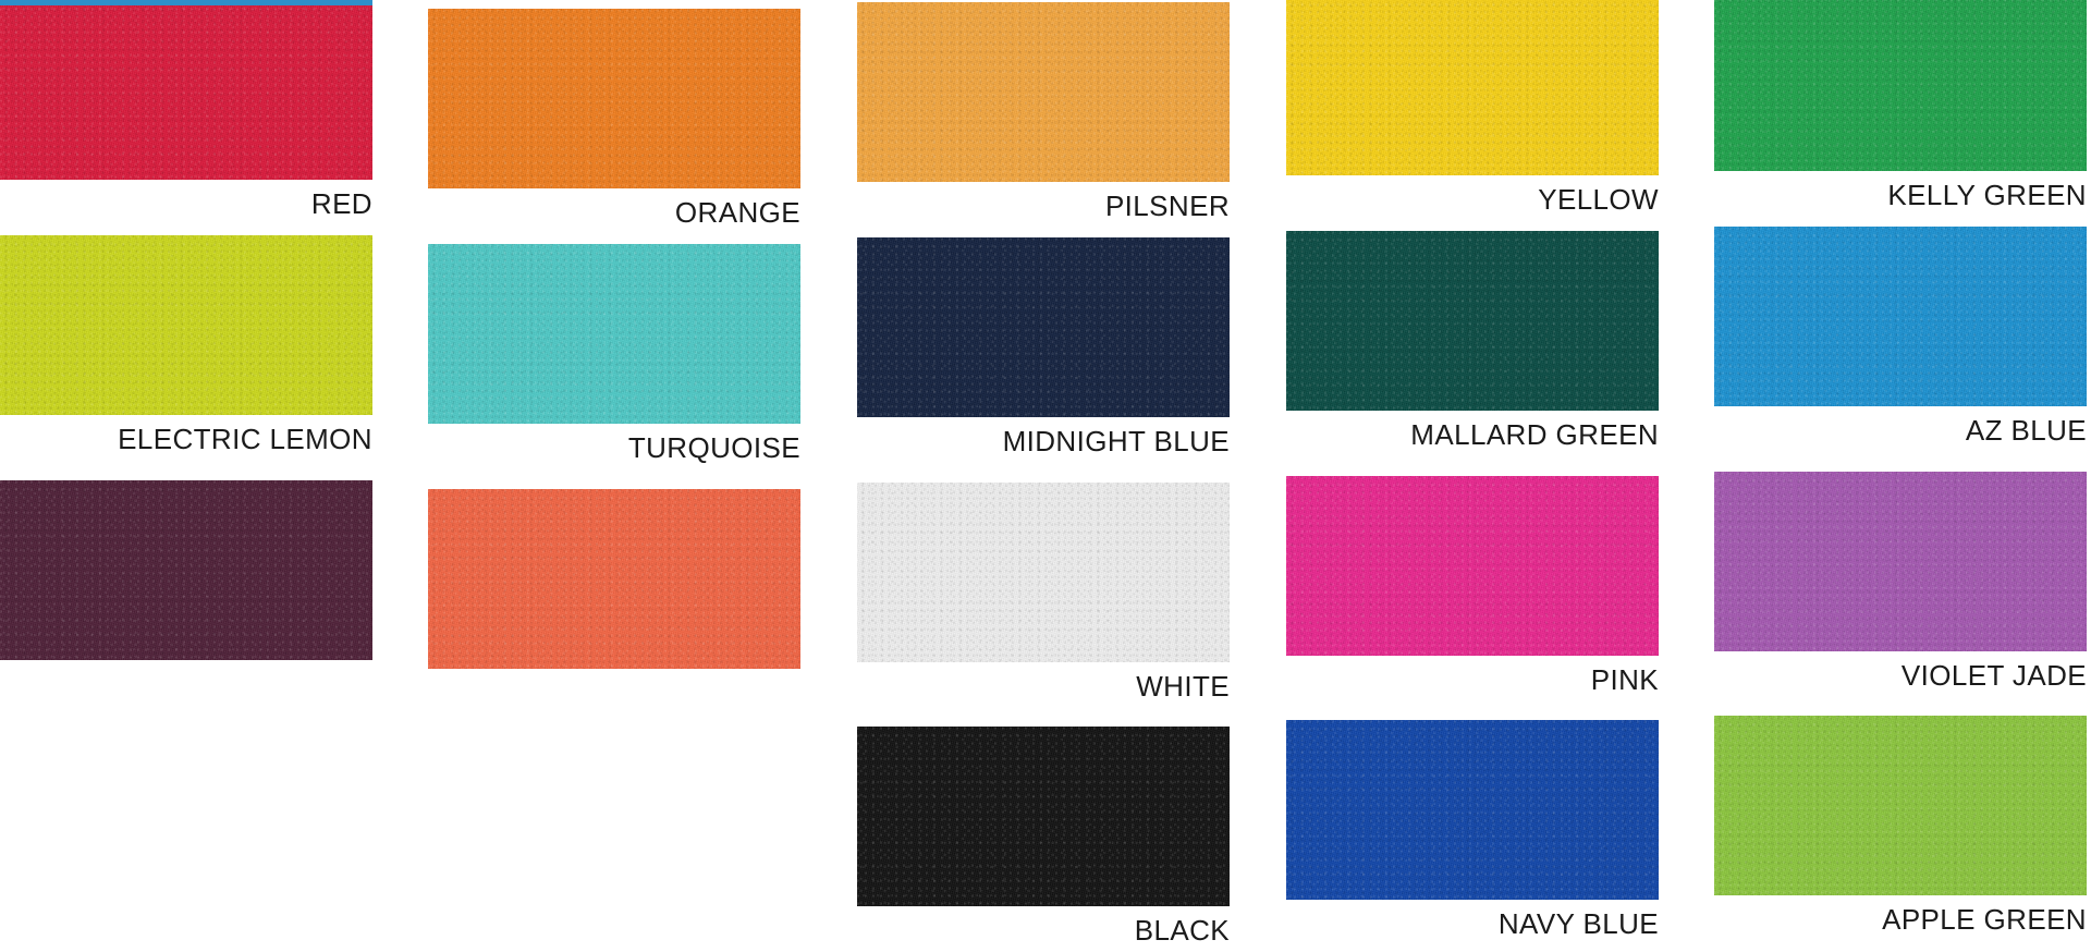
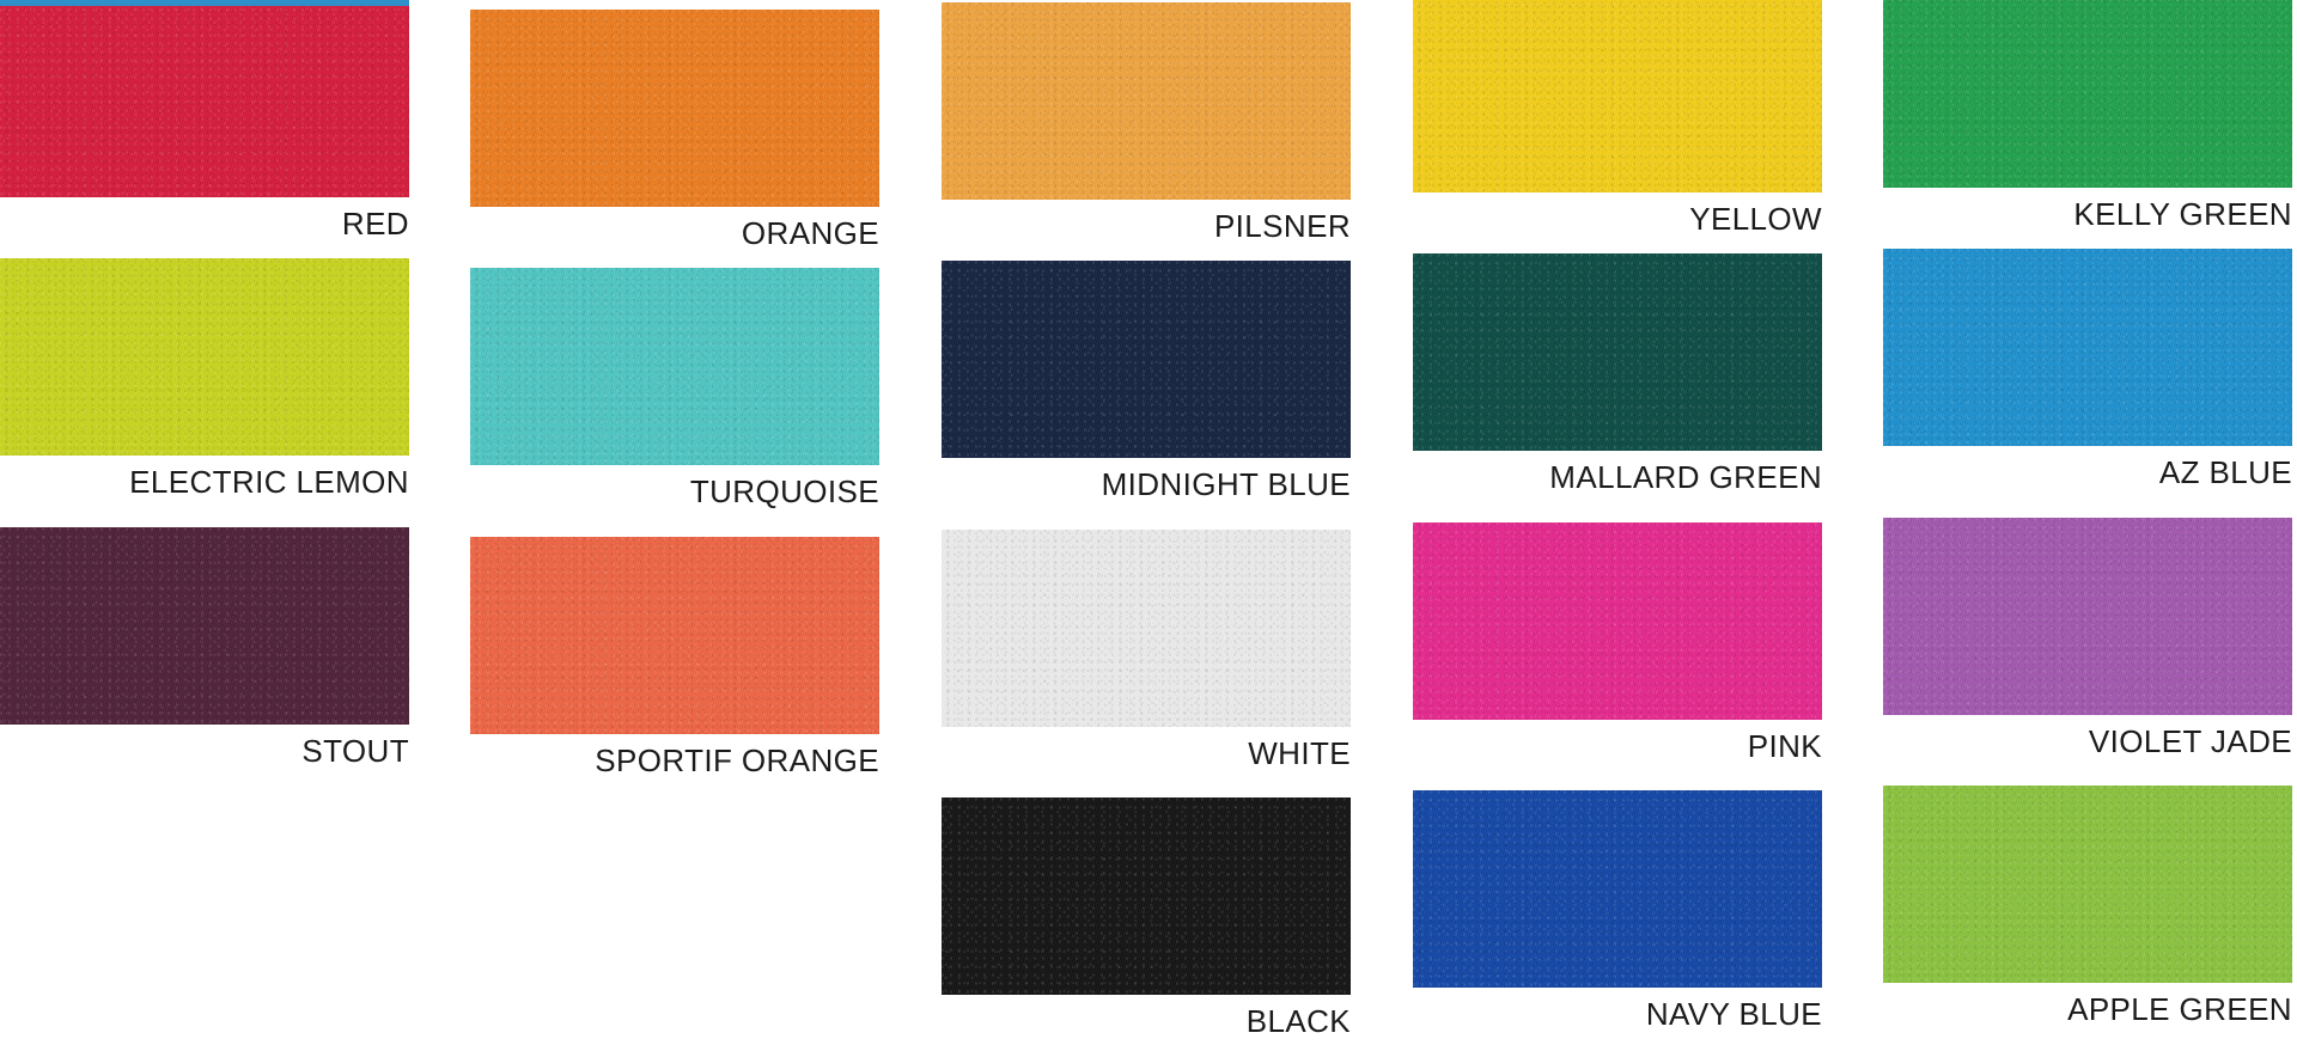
  RED
  ORANGE
  PILSNER
  YELLOW
  KELLY GREEN
  ELECTRIC LEMON
  TURQUOISE
  MIDNIGHT BLUE
  MALLARD GREEN
  AZ BLUE
+ STOUT
+ SPORTIF ORANGE
  WHITE
  PINK
  VIOLET JADE
  BLACK
  NAVY BLUE
  APPLE GREEN
